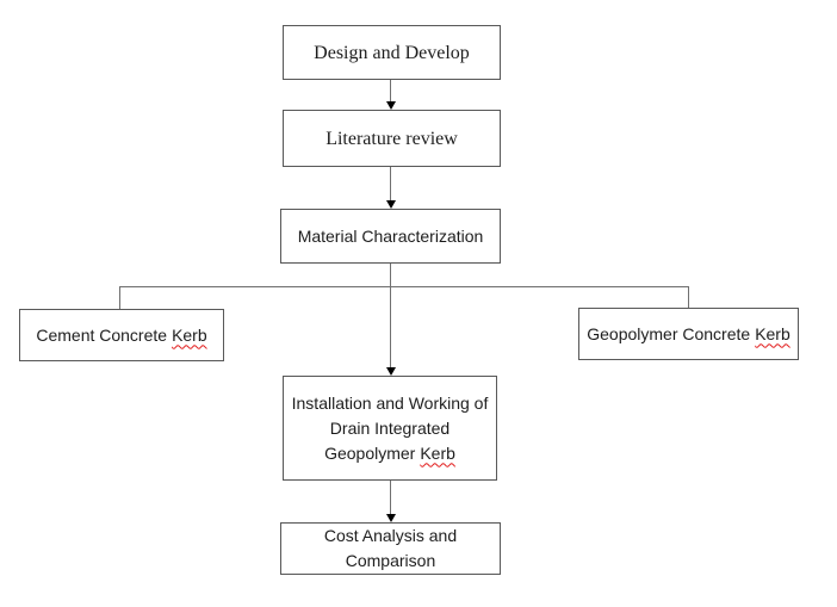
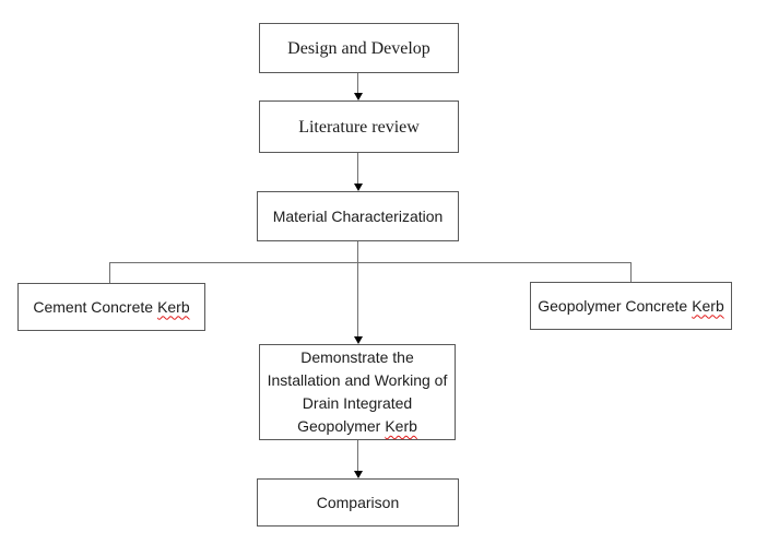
  Design and Develop
  Literature review
  Material Characterization
  Cement Concrete
  Kerb
  Geopolymer Concrete
  Kerb
+ Demonstrate the
  Installation and Working of
  Drain Integrated
  Geopolymer
  Kerb
- Cost Analysis and
  Comparison
